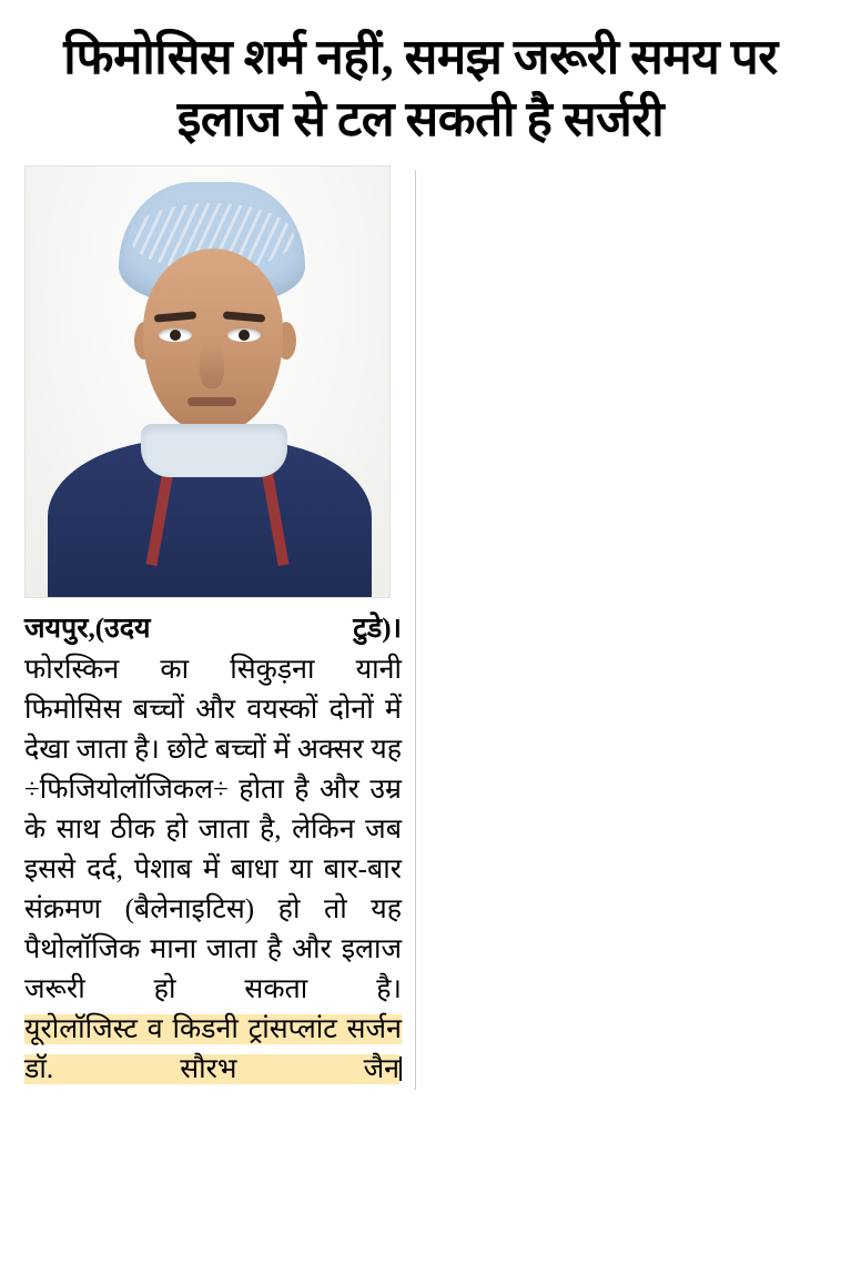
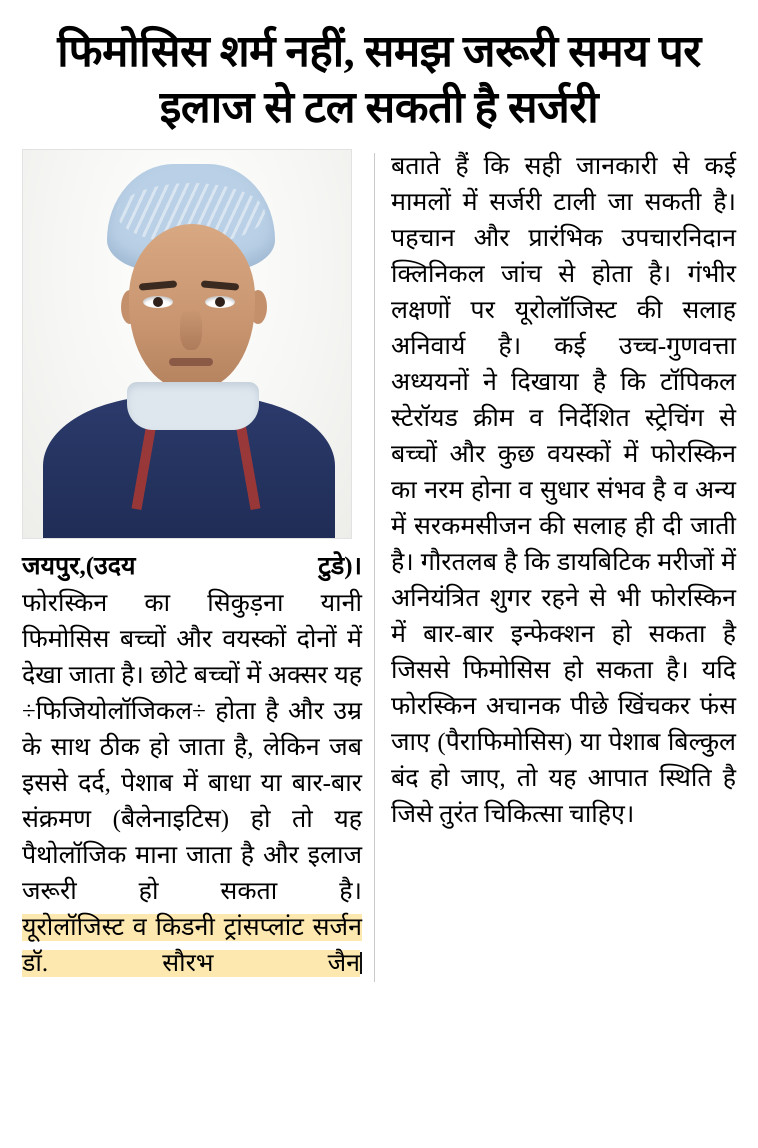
  फिमोसिस शर्म नहीं, समझ जरूरी समय पर इलाज से टल सकती है सर्जरी
  जयपुर,(उदय टुडे)।
  फोरस्किन का सिकुड़ना यानी फिमोसिस बच्चों और वयस्कों दोनों में देखा जाता है। छोटे बच्चों में अक्सर यह ÷फिजियोलॉजिकल÷ होता है और उम्र के साथ ठीक हो जाता है, लेकिन जब इससे दर्द, पेशाब में बाधा या बार-बार संक्रमण (बैलेनाइटिस) हो तो यह पैथोलॉजिक माना जाता है और इलाज जरूरी हो सकता है।
  यूरोलॉजिस्ट व किडनी ट्रांसप्लांट सर्जन डॉ. सौरभ जैन
+ बताते हैं कि सही जानकारी से कई मामलों में सर्जरी टाली जा सकती है।पहचान और प्रारंभिक उपचारनिदान क्लिनिकल जांच से होता है। गंभीर लक्षणों पर यूरोलॉजिस्ट की सलाह अनिवार्य है। कई उच्च-गुणवत्ता अध्ययनों ने दिखाया है कि टॉपिकल स्टेरॉयड क्रीम व निर्देशित स्ट्रेचिंग से बच्चों और कुछ वयस्कों में फोरस्किन का नरम होना व सुधार संभव है व अन्य में सरकमसीजन की सलाह ही दी जाती है। गौरतलब है कि डायबिटिक मरीजों में अनियंत्रित शुगर रहने से भी फोरस्किन में बार-बार इन्फेक्शन हो सकता है जिससे फिमोसिस हो सकता है। यदि फोरस्किन अचानक पीछे खिंचकर फंस जाए (पैराफिमोसिस) या पेशाब बिल्कुल बंद हो जाए, तो यह आपात स्थिति है जिसे तुरंत चिकित्सा चाहिए।
